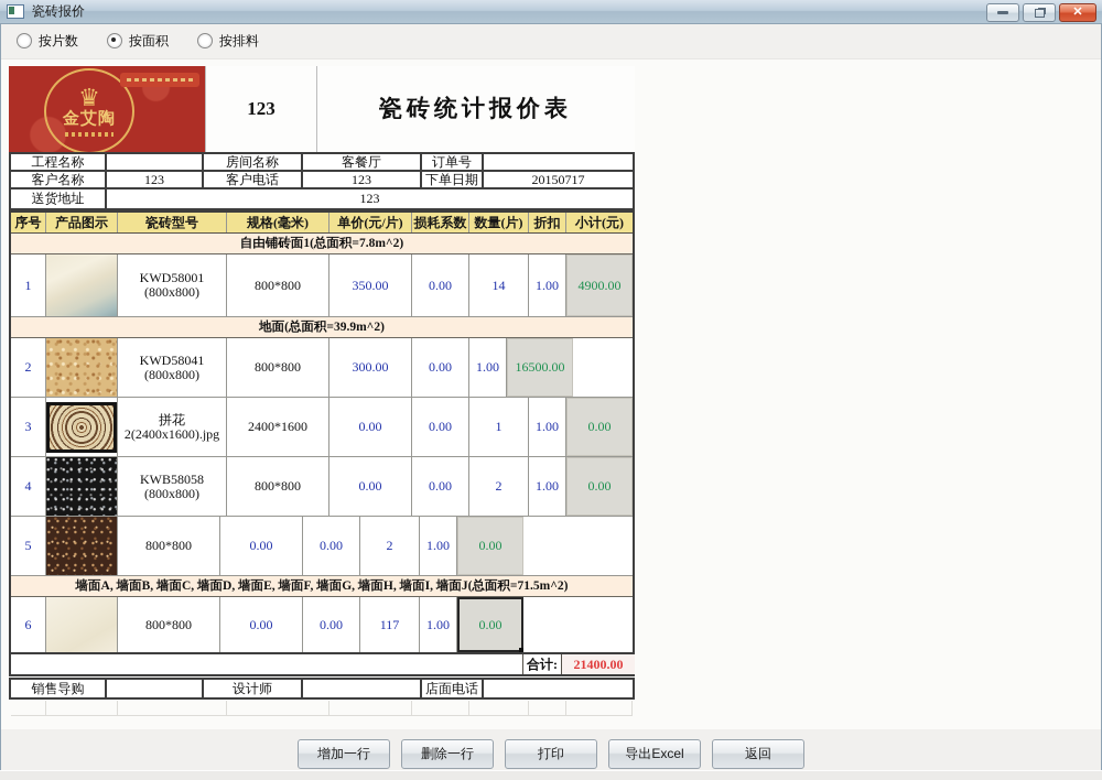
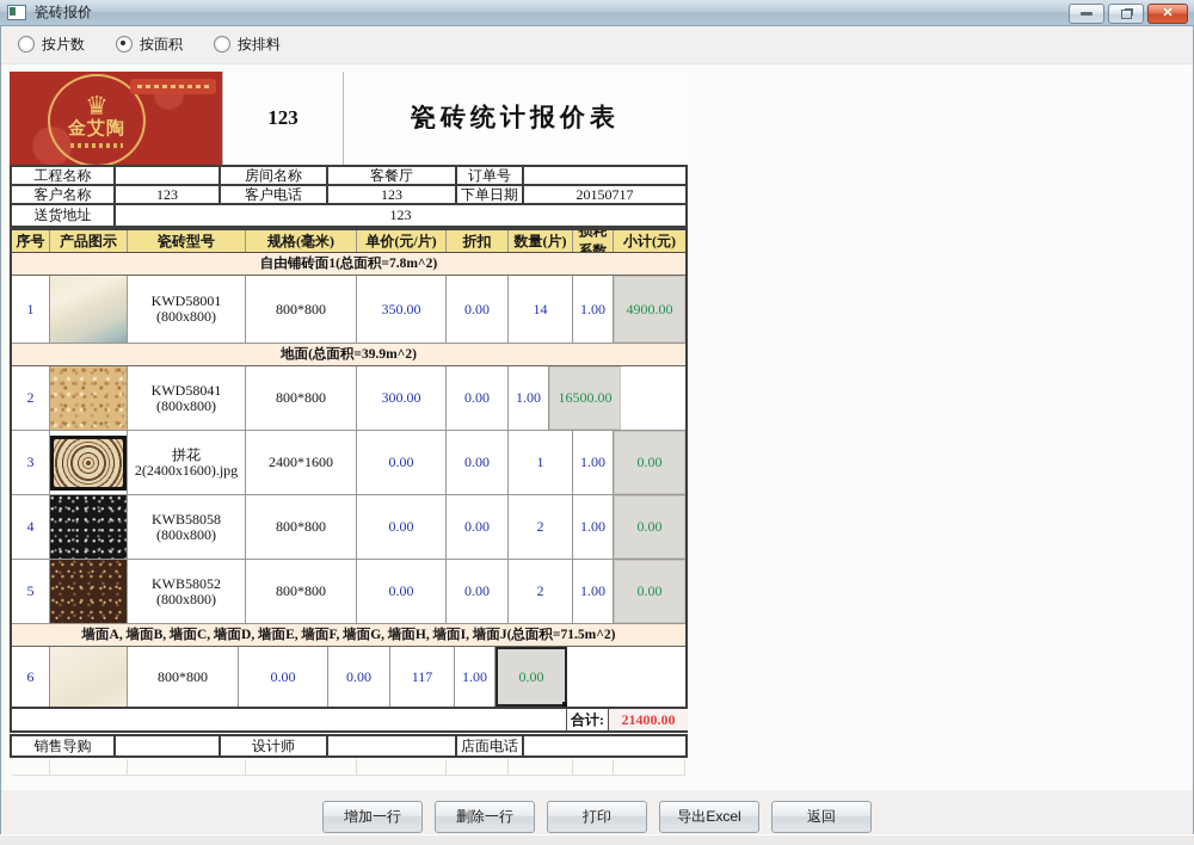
  瓷砖报价
  ✕
  按片数
  按面积
  按排料
  ♛
  金艾陶
  123
  瓷砖统计报价表
  工程名称
  房间名称
  客餐厅
  订单号
  客户名称
  123
  客户电话
  123
  下单日期
  20150717
  送货地址
  123
  序号
  产品图示
  瓷砖型号
  规格(毫米)
  单价(元/片)
- 损耗系数
+ 折扣
  数量(片)
- 折扣
+ 损耗系数
  小计(元)
  自由铺砖面1(总面积=7.8m^2)
  1
  KWD58001 (800x800)
  800*800
  350.00
  0.00
  14
  1.00
  4900.00
  地面(总面积=39.9m^2)
  2
  KWD58041 (800x800)
  800*800
  300.00
  0.00
  1.00
  16500.00
  3
  拼花 2(2400x1600).jpg
  2400*1600
  0.00
  0.00
  1
  1.00
  0.00
  4
  KWB58058 (800x800)
  800*800
  0.00
  0.00
  2
  1.00
  0.00
  5
+ KWB58052 (800x800)
  800*800
  0.00
  0.00
  2
  1.00
  0.00
  墙面A, 墙面B, 墙面C, 墙面D, 墙面E, 墙面F, 墙面G, 墙面H, 墙面I, 墙面J(总面积=71.5m^2)
  6
  800*800
  0.00
  0.00
  117
  1.00
  0.00
  合计:
  21400.00
  销售导购
  设计师
  店面电话
  增加一行
  删除一行
  打印
  导出Excel
  返回
